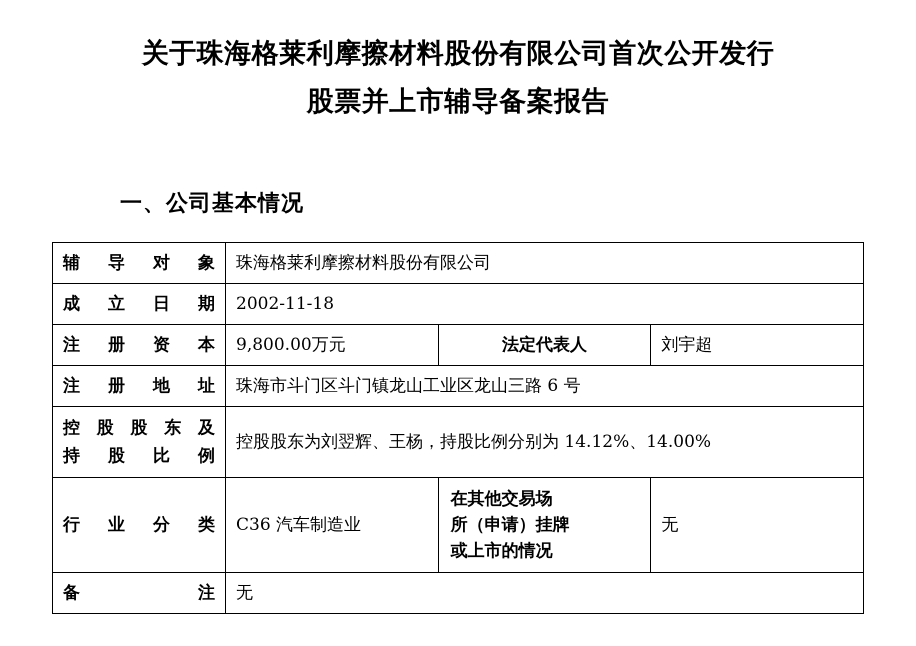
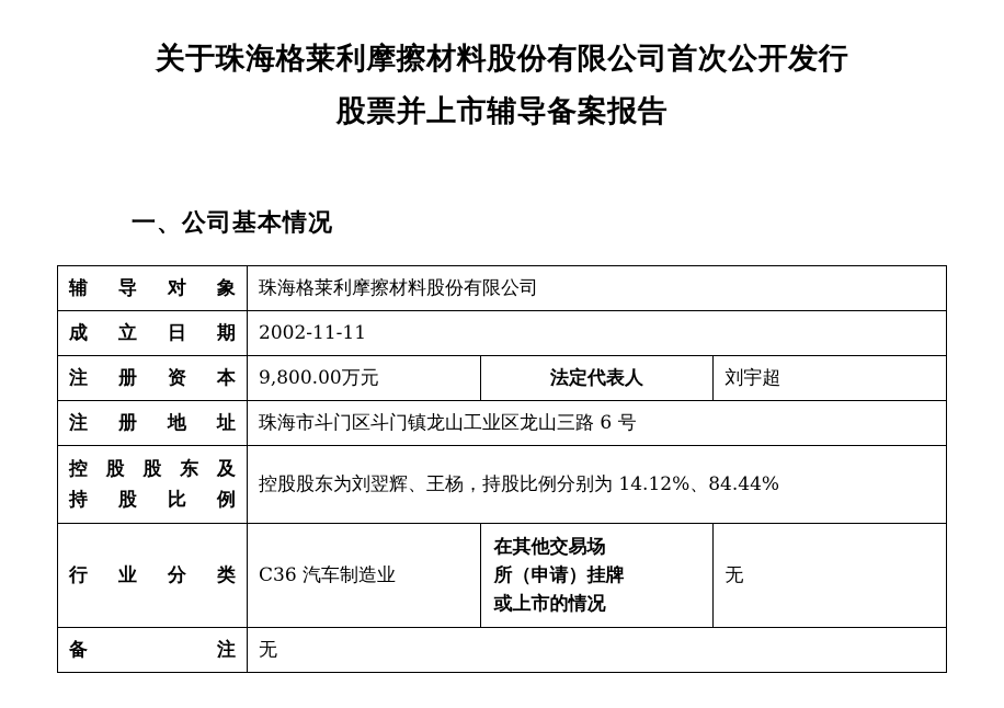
  关于珠海格莱利摩擦材料股份有限公司首次公开发行
  股票并上市辅导备案报告
  一、公司基本情况
  辅导对象	珠海格莱利摩擦材料股份有限公司
- 成立日期	2002-11-18
+ 成立日期	2002-11-11
  注册资本	9,800.00万元	法定代表人	刘宇超
  注册地址	珠海市斗门区斗门镇龙山工业区龙山三路 6 号
- 控股股东及 持股比例	控股股东为刘翌辉、王杨，持股比例分别为 14.12%、14.00%
+ 控股股东及 持股比例	控股股东为刘翌辉、王杨，持股比例分别为 14.12%、84.44%
  行业分类	C36 汽车制造业	在其他交易场 所（申请）挂牌 或上市的情况	无
  备注	无
